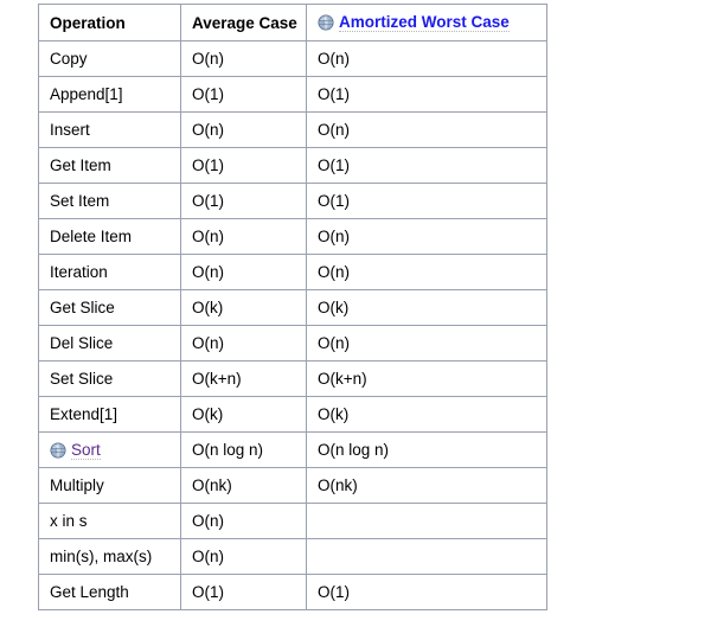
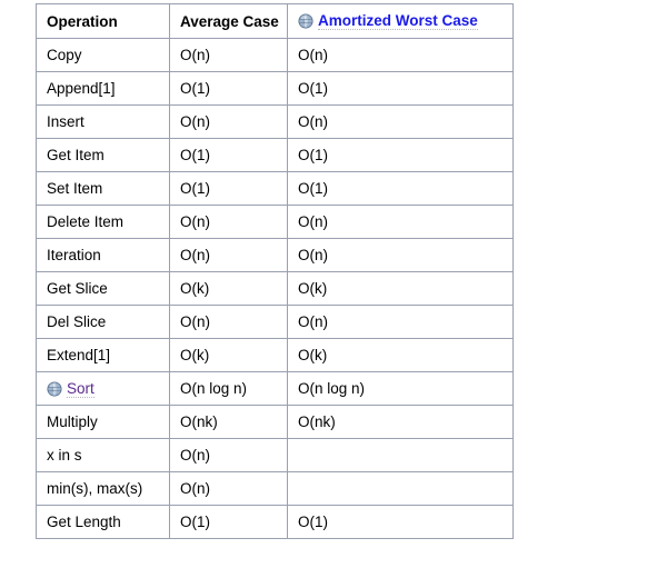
  Operation	Average Case	Amortized Worst Case
  Copy	O(n)	O(n)
  Append[1]	O(1)	O(1)
  Insert	O(n)	O(n)
  Get Item	O(1)	O(1)
  Set Item	O(1)	O(1)
  Delete Item	O(n)	O(n)
  Iteration	O(n)	O(n)
  Get Slice	O(k)	O(k)
  Del Slice	O(n)	O(n)
- Set Slice	O(k+n)	O(k+n)
  Extend[1]	O(k)	O(k)
  Sort	O(n log n)	O(n log n)
  Multiply	O(nk)	O(nk)
  x in s	O(n)
  min(s), max(s)	O(n)
  Get Length	O(1)	O(1)
